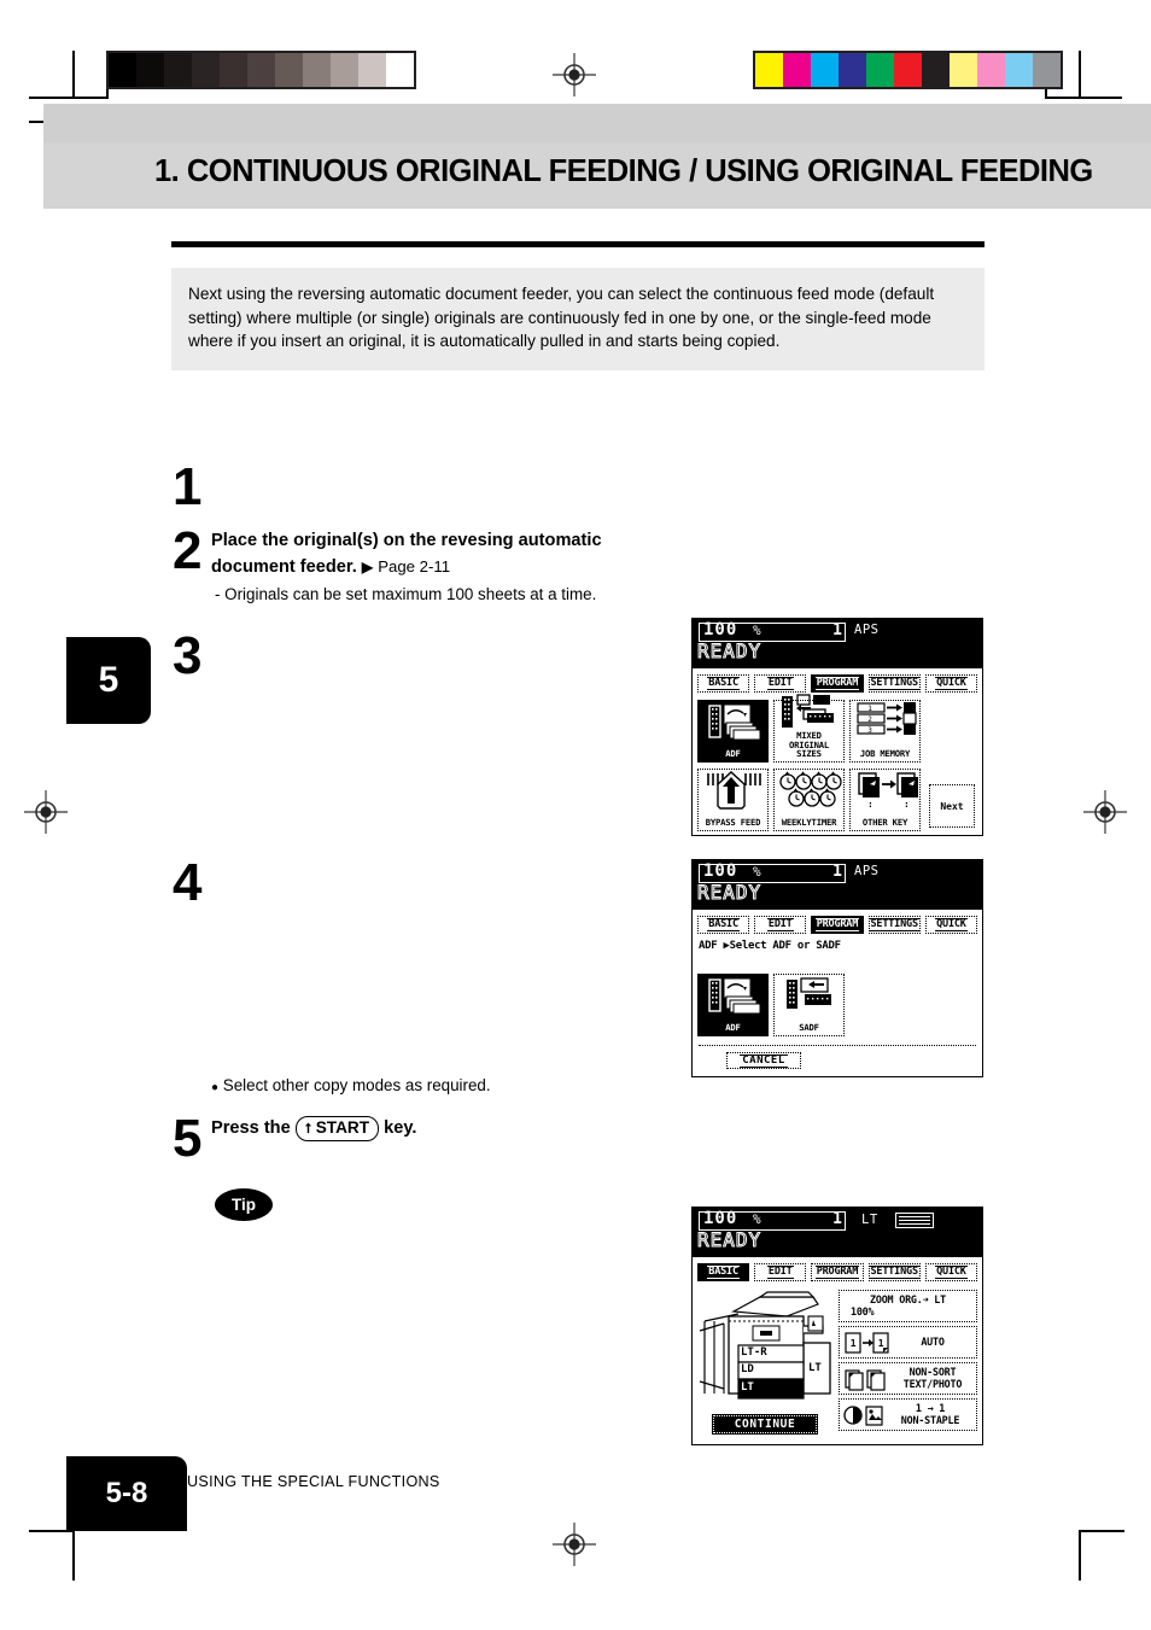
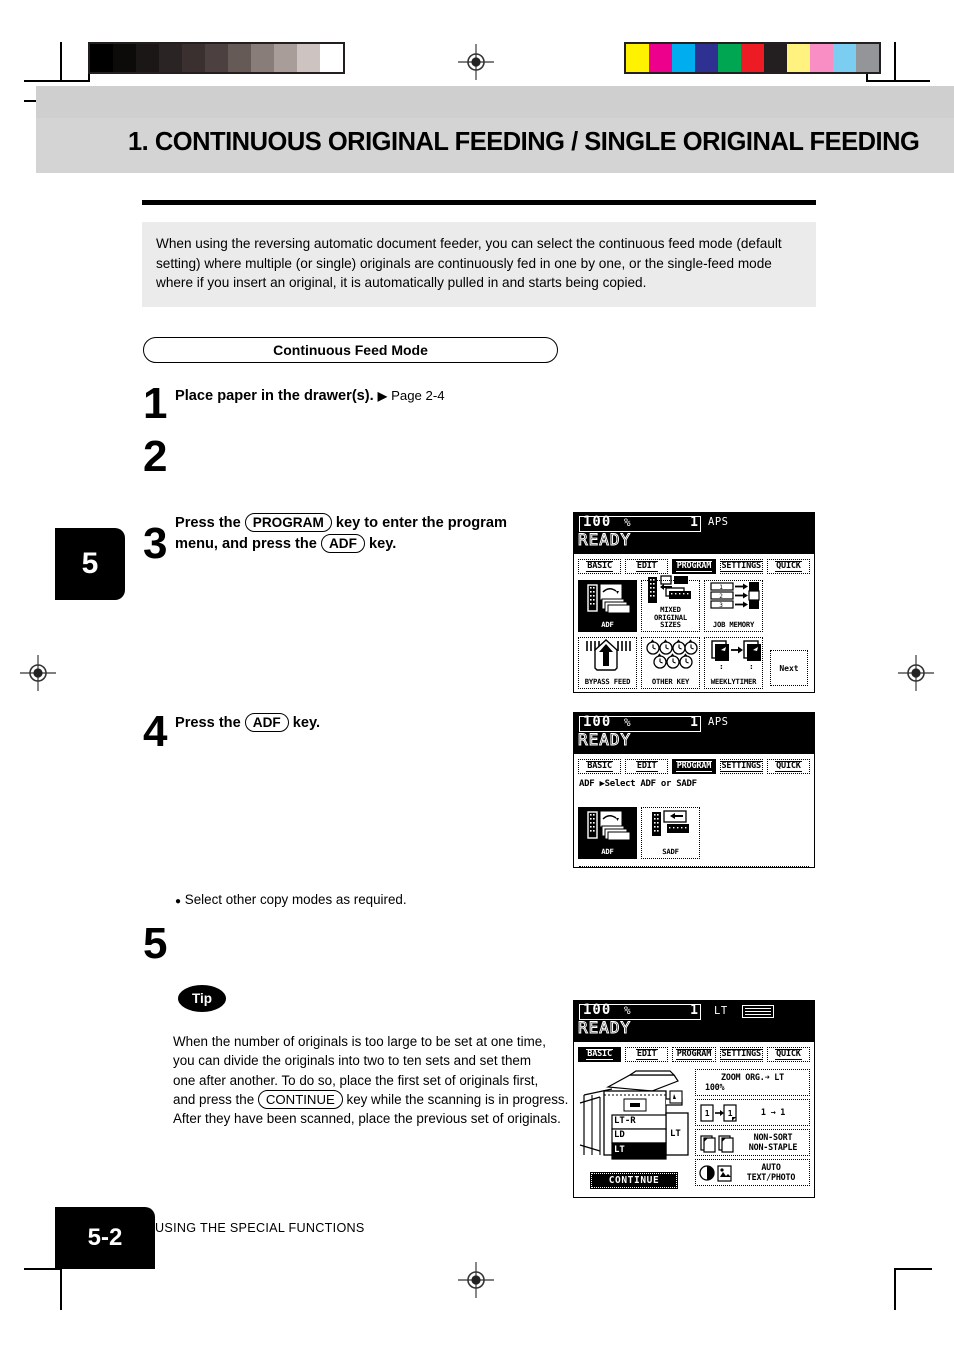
- 1. CONTINUOUS ORIGINAL FEEDING / USING ORIGINAL FEEDING
+ 1. CONTINUOUS ORIGINAL FEEDING / SINGLE ORIGINAL FEEDING
- Next using the reversing automatic document feeder, you can select the continuous feed mode (default setting) where multiple (or single) originals are continuously fed in one by one, or the single-feed mode where if you insert an original, it is automatically pulled in and starts being copied.
+ When using the reversing automatic document feeder, you can select the continuous feed mode (default setting) where multiple (or single) originals are continuously fed in one by one, or the single-feed mode where if you insert an original, it is automatically pulled in and starts being copied.
  5
+ Continuous Feed Mode
  1
+ Place paper in the drawer(s). ▶ Page 2-4
  2
- Place the original(s) on the revesing automatic
- document feeder. ▶ Page 2-11
- - Originals can be set maximum 100 sheets at a time.
  3
+ Press the PROGRAM key to enter the program
+ menu, and press the ADF key.
  4
+ Press the ADF key.
  ● Select other copy modes as required.
  5
- Press the ⭡ START key.
  Tip
+ When the number of originals is too large to be set at one time,
+ you can divide the originals into two to ten sets and set them
+ one after another. To do so, place the first set of originals first,
+ and press the CONTINUE key while the scanning is in progress.
+ After they have been scanned, place the previous set of originals.
- 5-8
+ 5-2
  USING THE SPECIAL FUNCTIONS
  100
  %
  1
  APS
  READY
  BASIC
  EDIT
  PROGRAM
  SETTINGS
  QUICK
  ADF
  MIXED
  ORIGINAL SIZES
  JOB MEMORY
  BYPASS FEED
- WEEKLYTIMER
+ OTHER KEY
  :
  :
- OTHER KEY
+ WEEKLYTIMER
  Next
  100
  %
  1
  APS
  READY
  BASIC
  EDIT
  PROGRAM
  SETTINGS
  QUICK
  ADF ▶Select ADF or SADF
  ADF
  SADF
- CANCEL
  100
  %
  1
  LT
  READY
  BASIC
  EDIT
  PROGRAM
  SETTINGS
  QUICK
  LT-R
  LD
  LT
  LT
  CONTINUE
  ZOOM ORG.➜ LT
  100%
  1
  1
- AUTO
+ 1 → 1
  NON-SORT
- TEXT/PHOTO
+ NON-STAPLE
- 1 → 1
+ AUTO
- NON-STAPLE
+ TEXT/PHOTO
